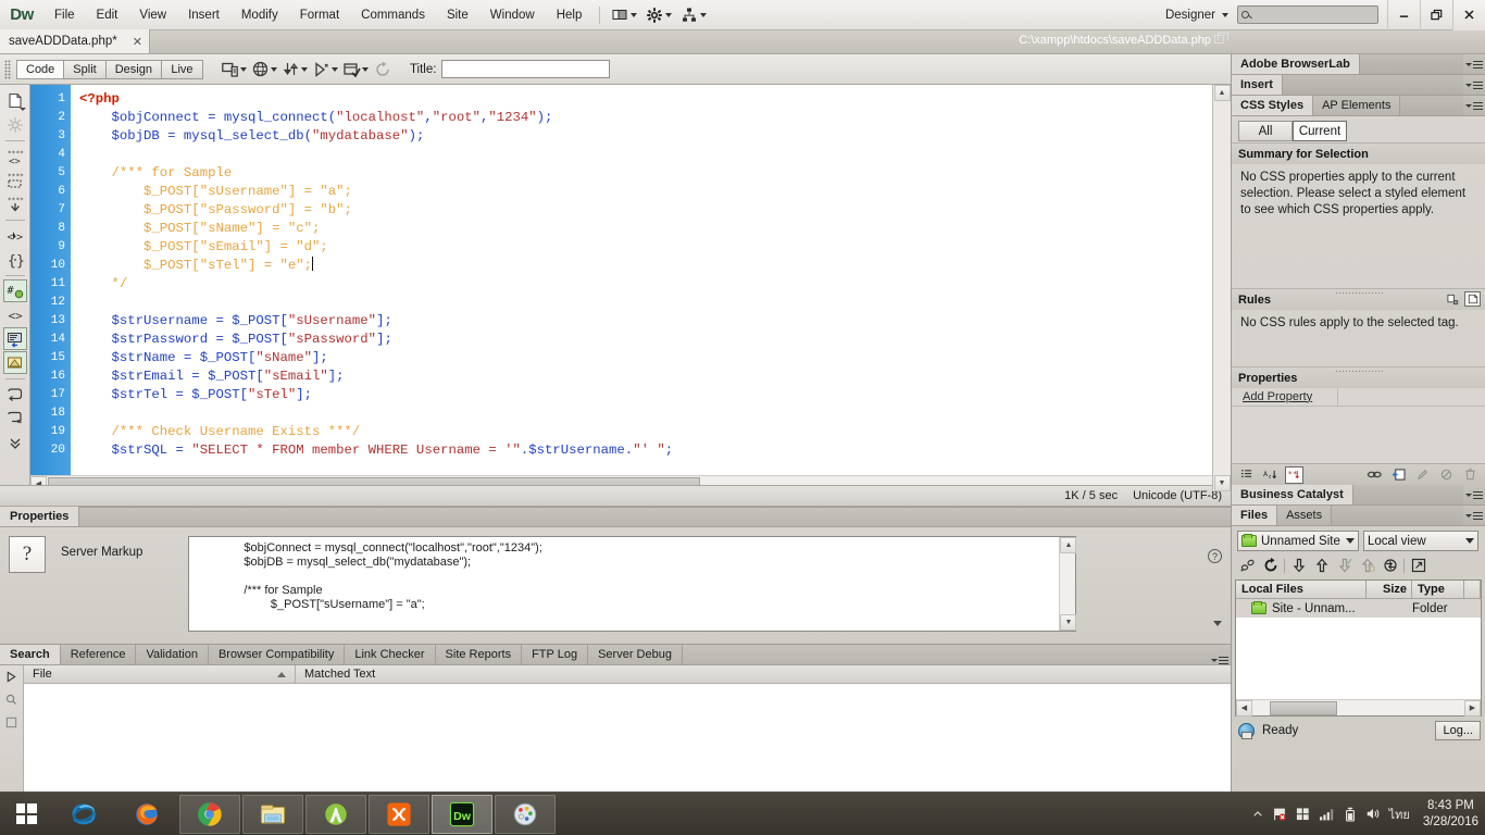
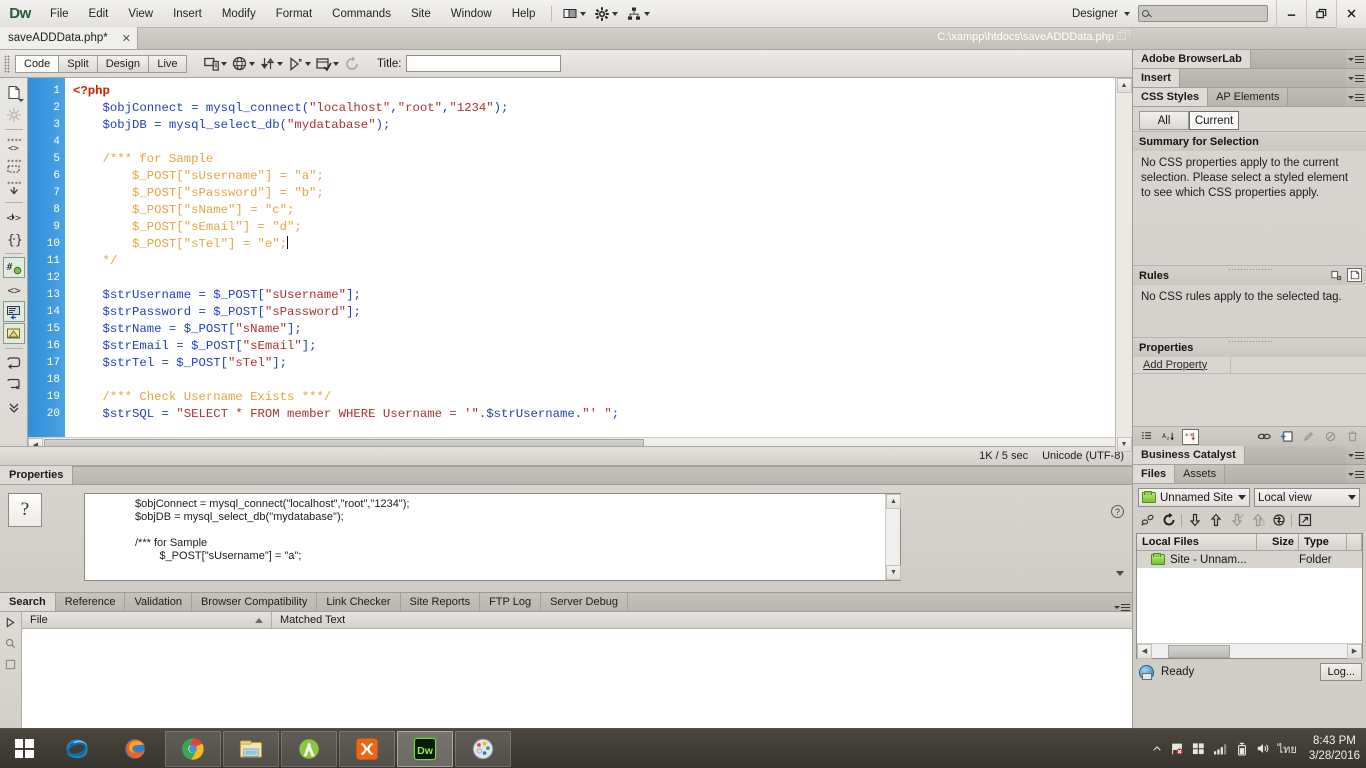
  Dw
  File
  Edit
  View
  Insert
  Modify
  Format
  Commands
  Site
  Window
  Help
  Designer
  saveADDData.php*
  ✕
  C:\xampp\htdocs\saveADDData.php
  Code
  Split
  Design
  Live
  Title:
  <>
  <
  >
  {
  }
  #
  <>
  1
  2
  3
  4
  5
  6
  7
  8
  9
  10
  11
  12
  13
  14
  15
  16
  17
  18
  19
  20
  <?php $objConnect = mysql_connect("localhost","root","1234"); $objDB = mysql_select_db("mydatabase"); /*** for Sample $_POST["sUsername"] = "a"; $_POST["sPassword"] = "b"; $_POST["sName"] = "c"; $_POST["sEmail"] = "d"; $_POST["sTel"] = "e"; */ $strUsername = $_POST["sUsername"]; $strPassword = $_POST["sPassword"]; $strName = $_POST["sName"]; $strEmail = $_POST["sEmail"]; $strTel = $_POST["sTel"]; /*** Check Username Exists ***/ $strSQL = "SELECT * FROM member WHERE Username = '".$strUsername."' ";
  1K / 5 sec
  Unicode (UTF-8)
  Properties
  ?
- Server Markup
  $objConnect = mysql_connect("localhost","root","1234");
  $objDB = mysql_select_db("mydatabase");
  /*** for Sample
  $_POST["sUsername"] = "a";
  ?
  Search
  Reference
  Validation
  Browser Compatibility
  Link Checker
  Site Reports
  FTP Log
  Server Debug
  File
  Matched Text
  Adobe BrowserLab
  Insert
  CSS Styles
  AP Elements
  All
  Current
  Summary for Selection
  No CSS properties apply to the current selection. Please select a styled element to see which CSS properties apply.
  Rules
  No CSS rules apply to the selected tag.
  Properties
  Add Property
  A
  **
  Business Catalyst
  Files
  Assets
  Unnamed Site
  Local view
  Local Files
  Size
  Type
  Site - Unnam...
  Folder
  Ready
  Log...
  Dw
  ไทย
  8:43 PM
  3/28/2016
